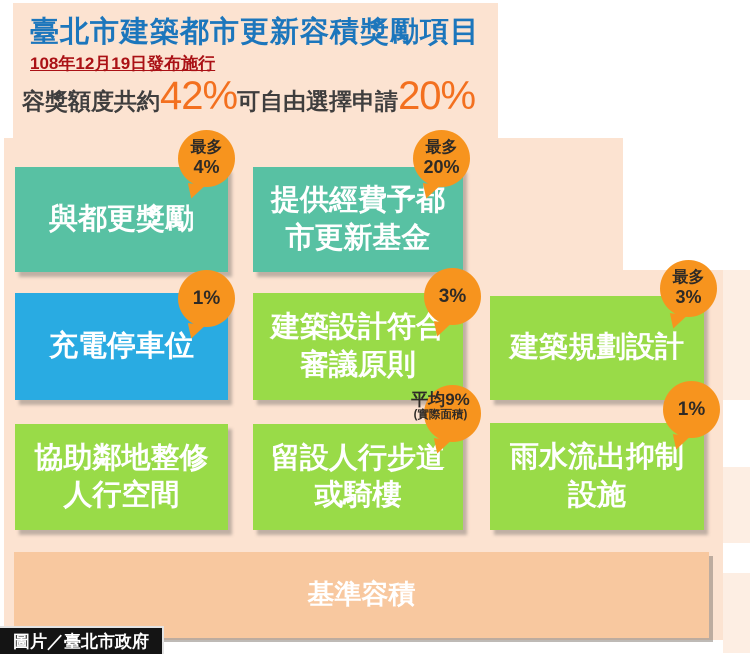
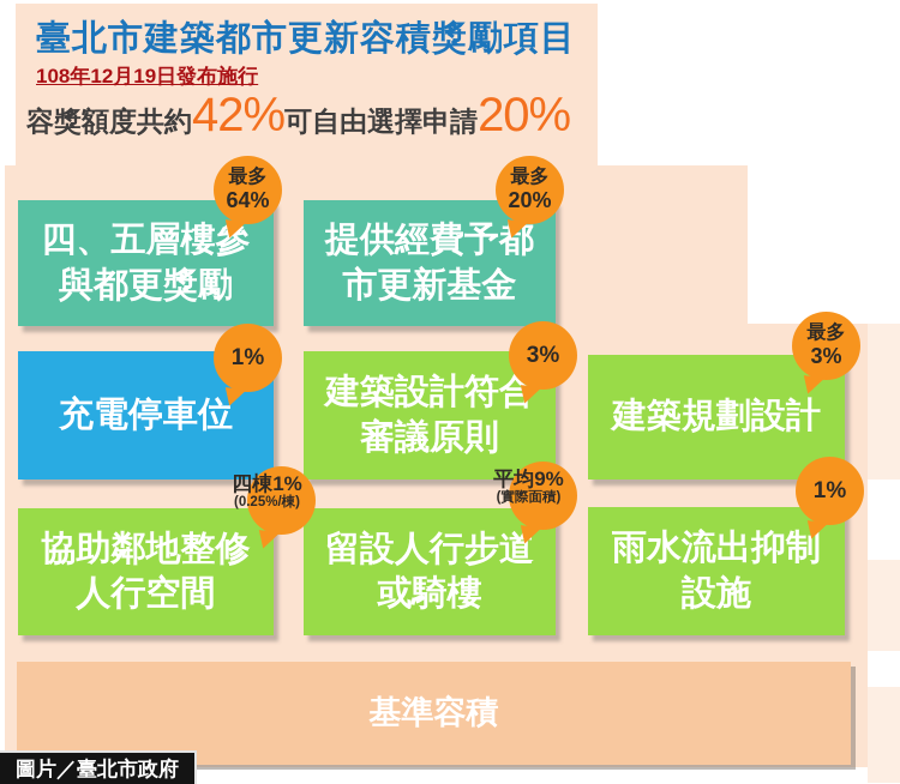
  臺北市建築都市更新容積獎勵項目
  108年12月19日發布施行
  容獎額度共約
  42%
  可自由選擇申請
  20%
+ 四、五層樓參
  與都更獎勵
  提供經費予都
  市更新基金
  充電停車位
  建築設計符合
  審議原則
  建築規劃設計
  協助鄰地整修
  人行空間
  留設人行步道
  或騎樓
  雨水流出抑制
  設施
  基準容積
  最多
- 4%
+ 64%
  最多
  20%
  1%
  3%
  最多
  3%
+ 四棟1%
+ (0.25%/棟)
  平均9%
  (實際面積)
  1%
  圖片／臺北市政府
